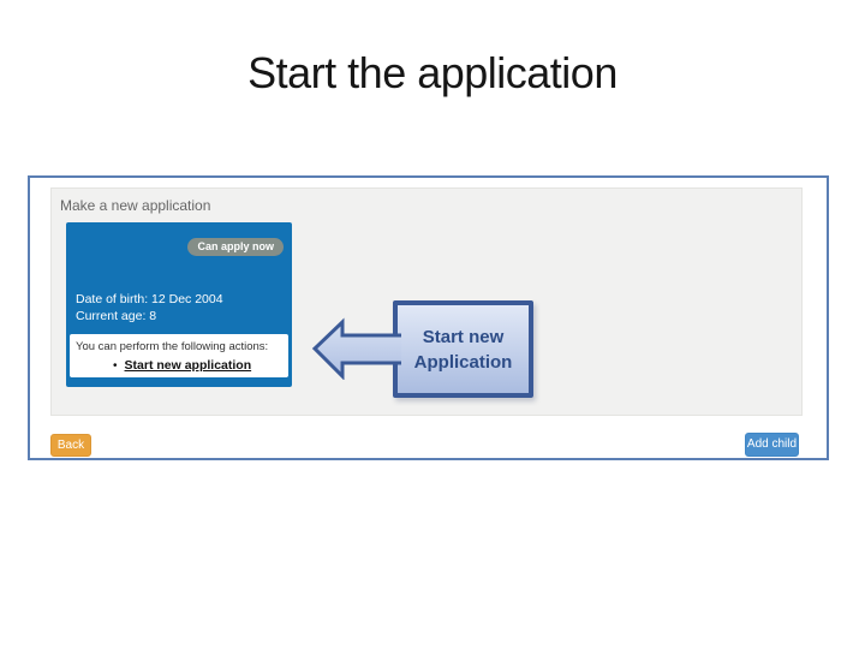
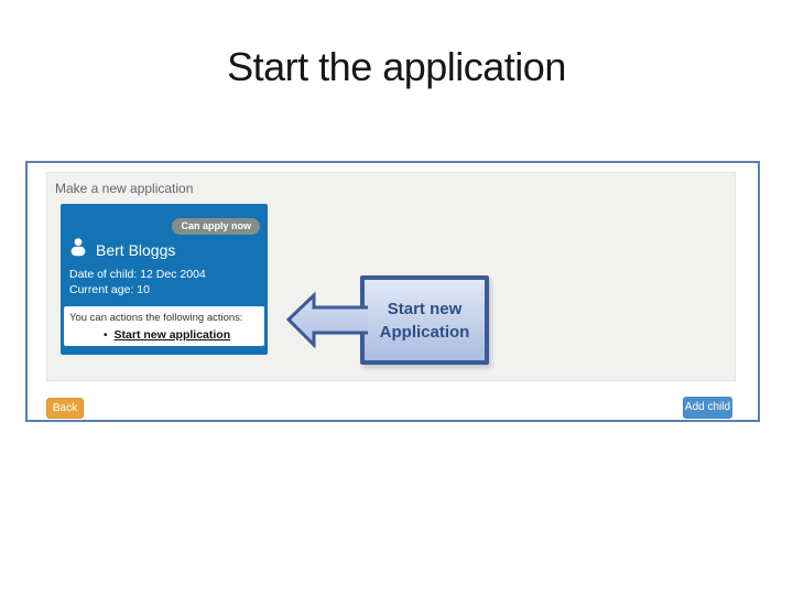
  Start the application
  Make a new application
  Can apply now
+ Bert Bloggs
- Date of birth: 12 Dec 2004
+ Date of child: 12 Dec 2004
- Current age: 8
+ Current age: 10
- You can perform the following actions:
+ You can actions the following actions:
  • Start new application
  Back
  Add child
  Start new
  Application
